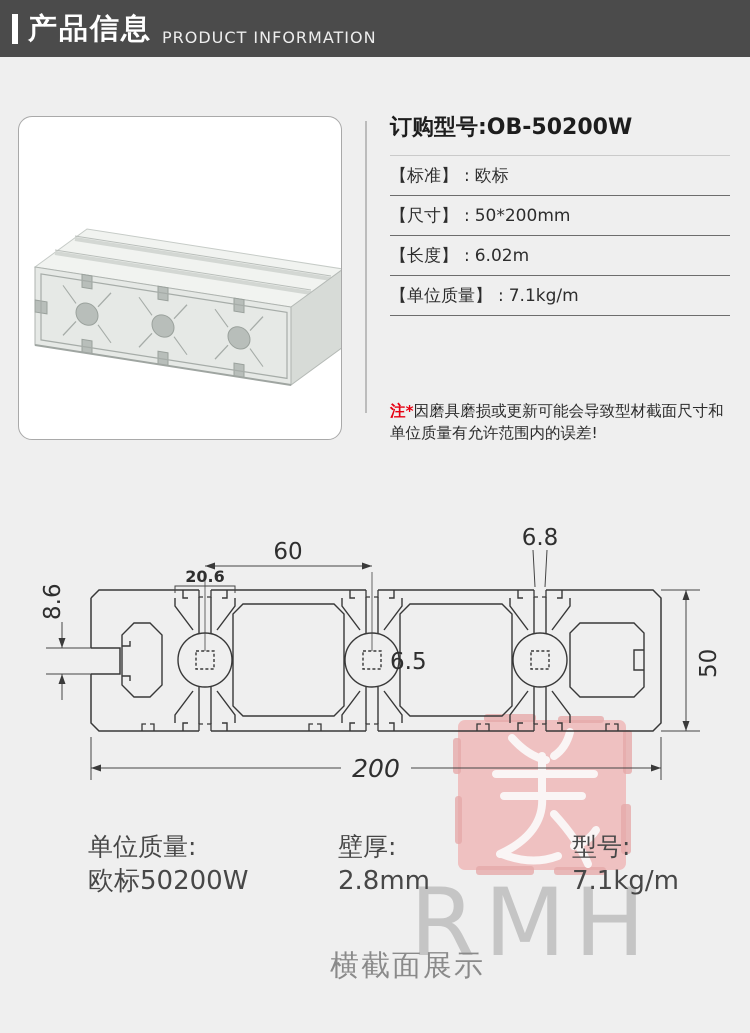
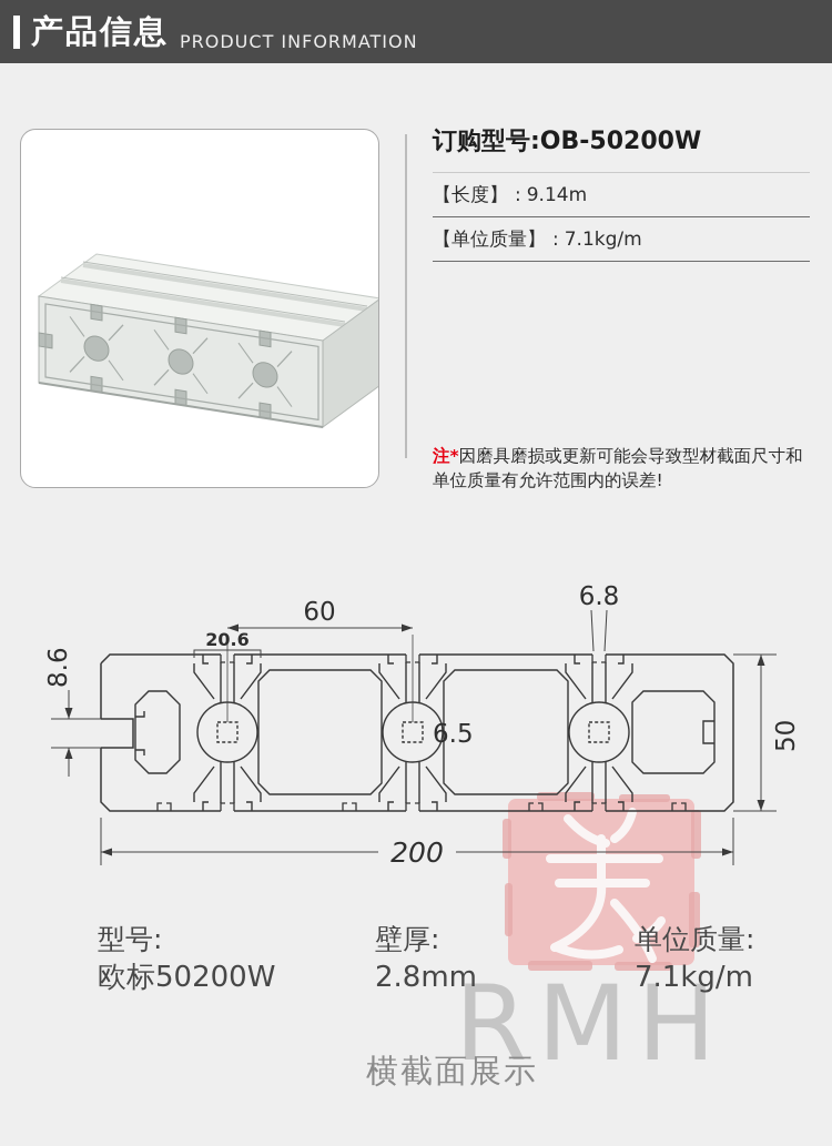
  产品信息
  PRODUCT INFORMATION
  订购型号:OB-50200W
- 【标准】 : 欧标
- 【尺寸】 : 50*200mm
- 【长度】 : 6.02m
+ 【长度】 : 9.14m
  【单位质量】 : 7.1kg/m
  注*因磨具磨损或更新可能会导致型材截面尺寸和单位质量有允许范围内的误差!
  60
  20.6
  6.8
  6.5
  200
- 单位质量:
+ 型号:
  欧标50200W
  壁厚:
  2.8mm
- 型号:
+ 单位质量:
  7.1kg/m
  RMH
  横截面展示
